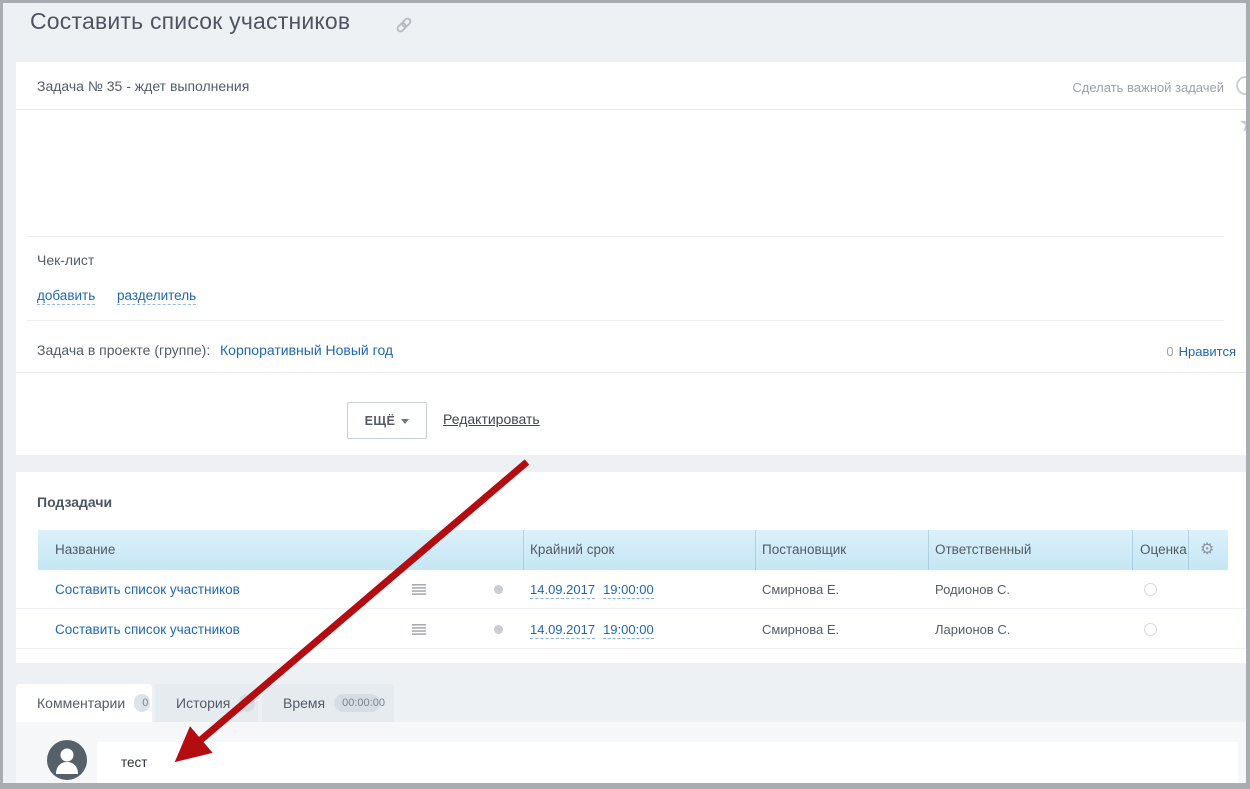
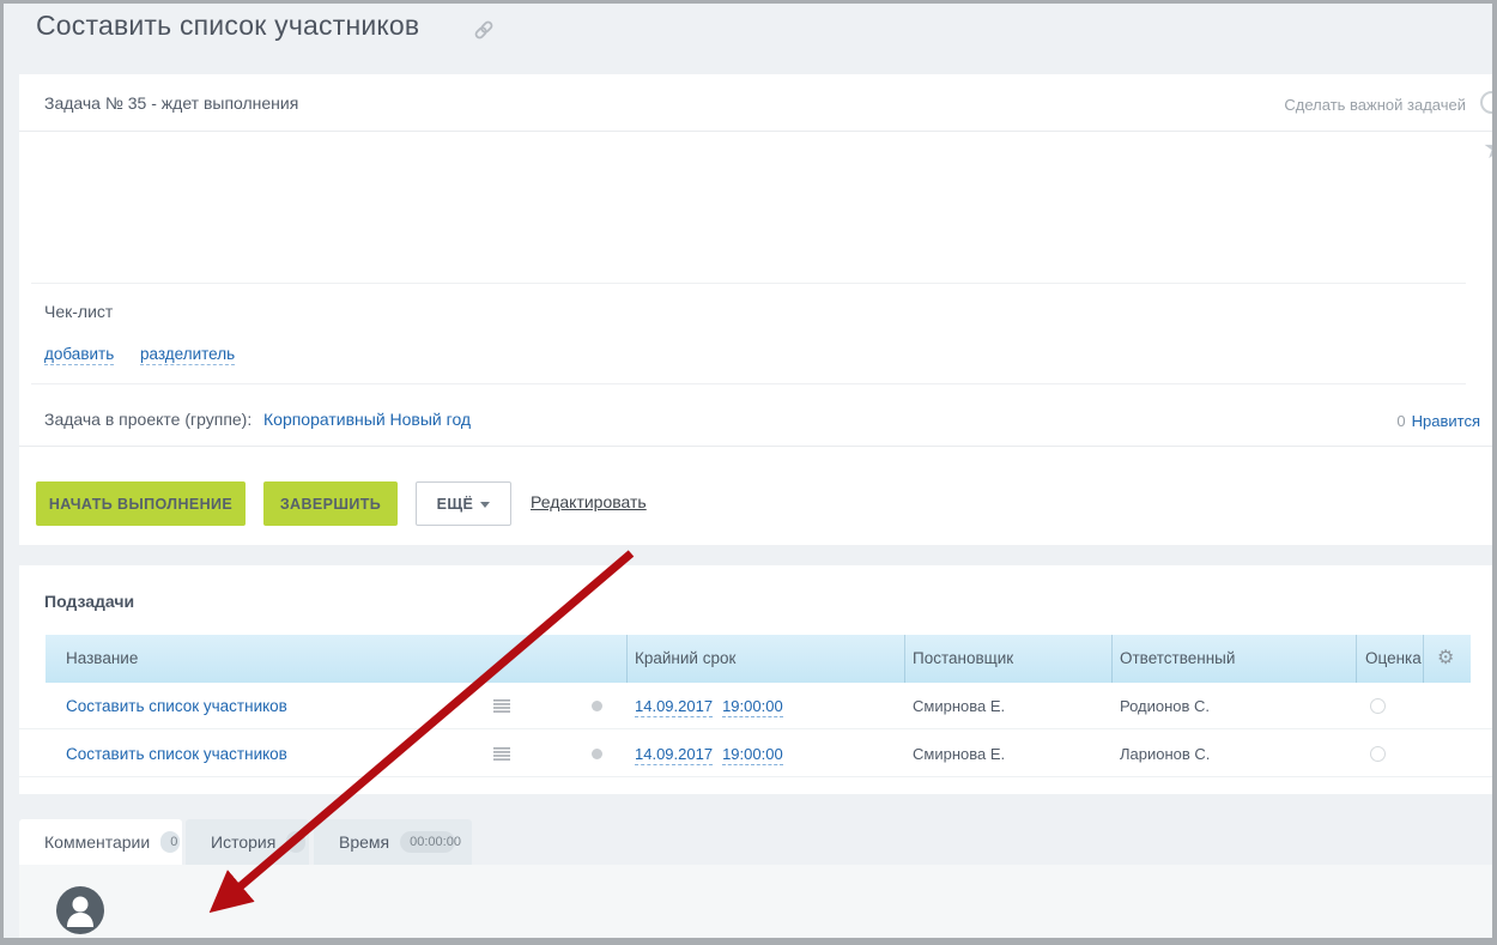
  Составить список участников
  Задача № 35 - ждет выполнения
  Сделать важной задачей
  ★
  Чек-лист
  добавить
  разделитель
  Задача в проекте (группе):
  Корпоративный Новый год
  0 Нравится
+ НАЧАТЬ ВЫПОЛНЕНИЕ
+ ЗАВЕРШИТЬ
  ЕЩЁ
  Редактировать
  Подзадачи
  Название
  Крайний срок
  Постановщик
  Ответственный
  Оценка
  ⚙
  Составить список участников
  14.09.2017 19:00:00
  Смирнова Е.
  Родионов С.
  Составить список участников
  14.09.2017 19:00:00
  Смирнова Е.
  Ларионов С.
  Комментарии
  0
  История
  Время
  00:00:00
- тест
